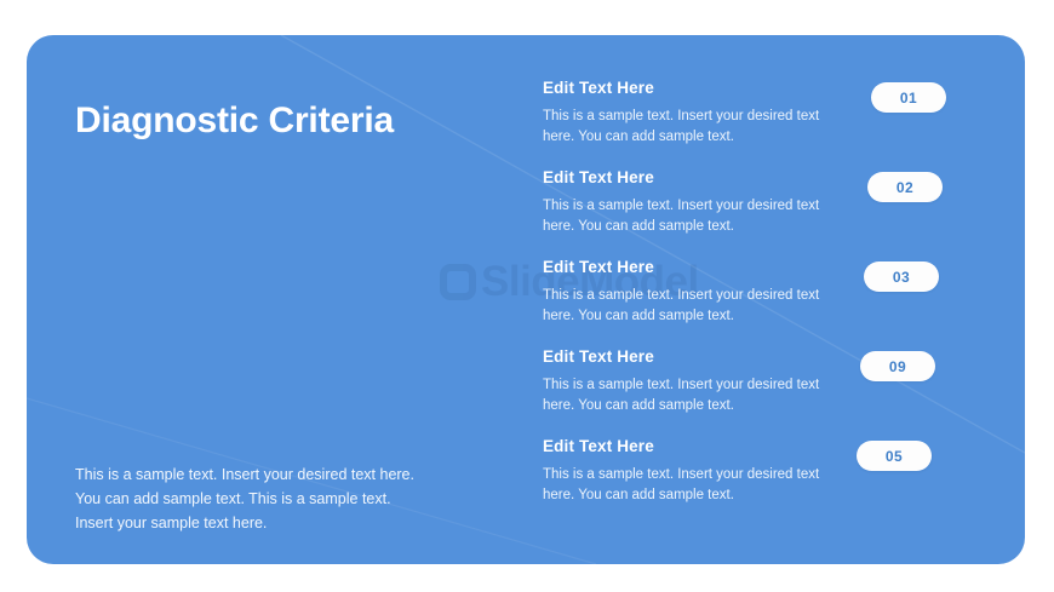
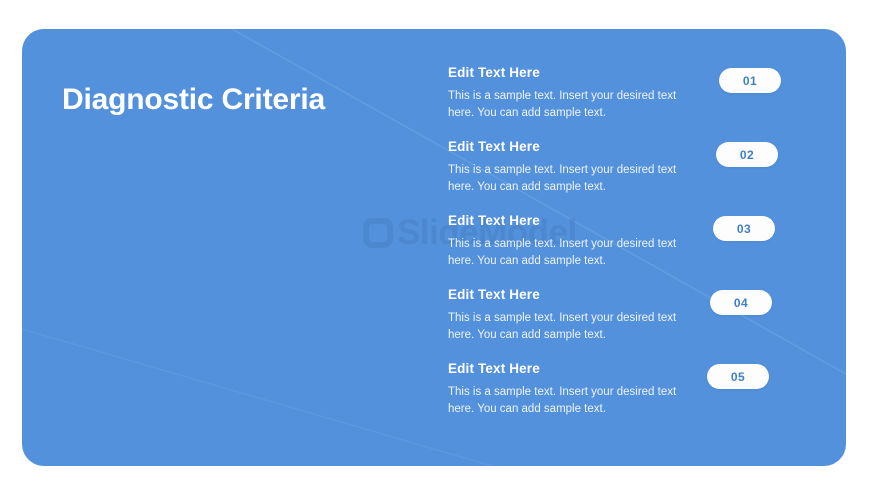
  SlideModel
  Diagnostic Criteria
- This is a sample text. Insert your desired text here. You can add sample text. This is a sample text. Insert your sample text here.
  Edit Text Here
  This is a sample text. Insert your desired text here. You can add sample text.
  Edit Text Here
  This is a sample text. Insert your desired text here. You can add sample text.
  Edit Text Here
  This is a sample text. Insert your desired text here. You can add sample text.
  Edit Text Here
  This is a sample text. Insert your desired text here. You can add sample text.
  Edit Text Here
  This is a sample text. Insert your desired text here. You can add sample text.
  01
  02
  03
- 09
+ 04
  05
